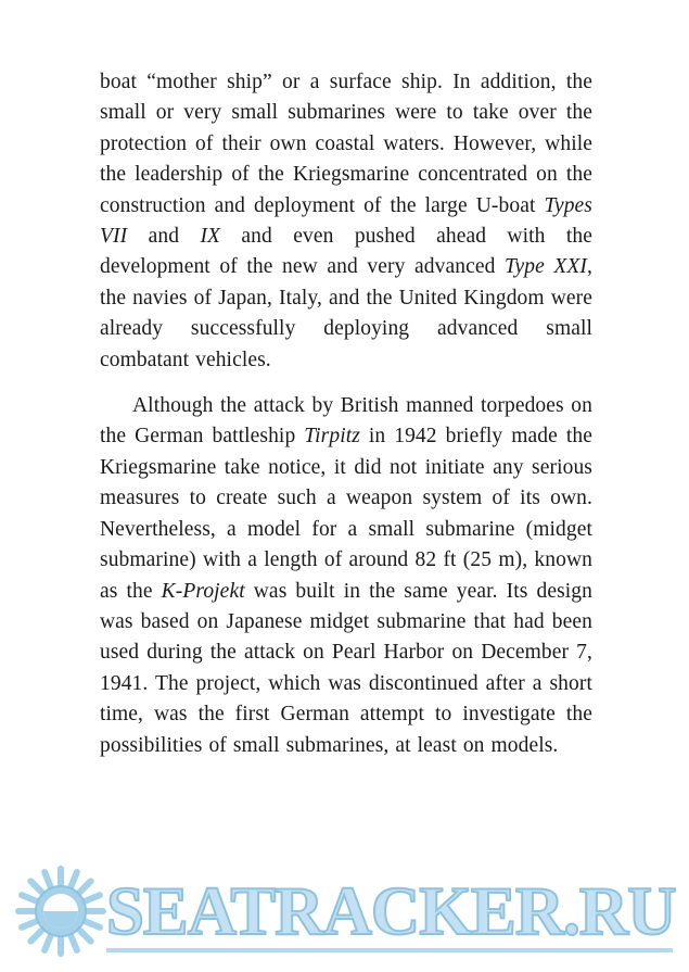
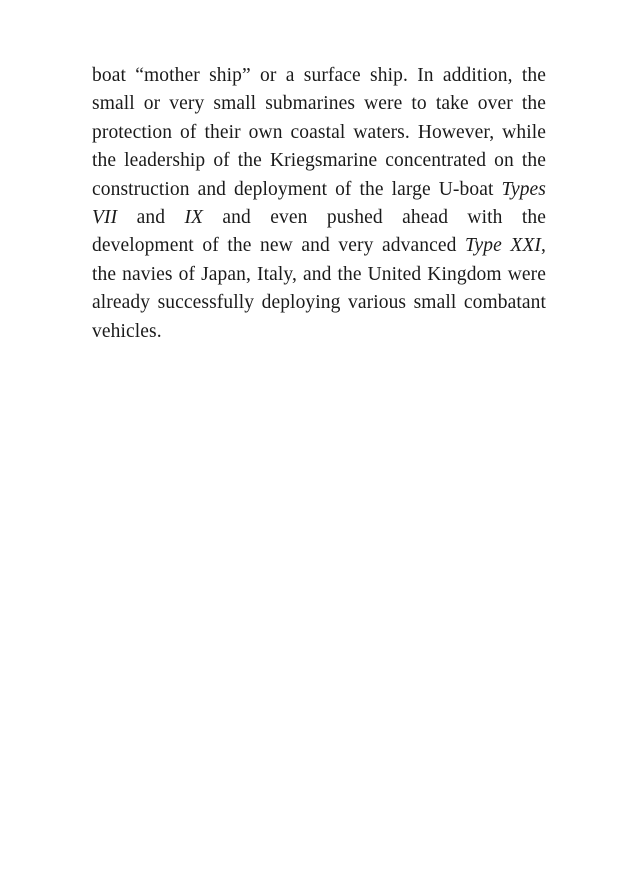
- boat “mother ship” or a surface ship. In addition, the small or very small submarines were to take over the protection of their own coastal waters. However, while the leadership of the Kriegsmarine concentrated on the construction and deployment of the large U-boat Types VII and IX and even pushed ahead with the development of the new and very advanced Type XXI, the navies of Japan, Italy, and the United Kingdom were already successfully deploying advanced small combatant vehicles.
+ boat “mother ship” or a surface ship. In addition, the small or very small submarines were to take over the protection of their own coastal waters. However, while the leadership of the Kriegsmarine concentrated on the construction and deployment of the large U-boat Types VII and IX and even pushed ahead with the development of the new and very advanced Type XXI, the navies of Japan, Italy, and the United Kingdom were already successfully deploying various small combatant vehicles.
- Although the attack by British manned torpedoes on the German battleship Tirpitz in 1942 briefly made the Kriegsmarine take notice, it did not initiate any serious measures to create such a weapon system of its own. Nevertheless, a model for a small submarine (midget submarine) with a length of around 82 ft (25 m), known as the K-Projekt was built in the same year. Its design was based on Japanese midget submarine that had been used during the attack on Pearl Harbor on December 7, 1941. The project, which was discontinued after a short time, was the first German attempt to investigate the possibilities of small submarines, at least on models.
- SEATRACKER.RU
